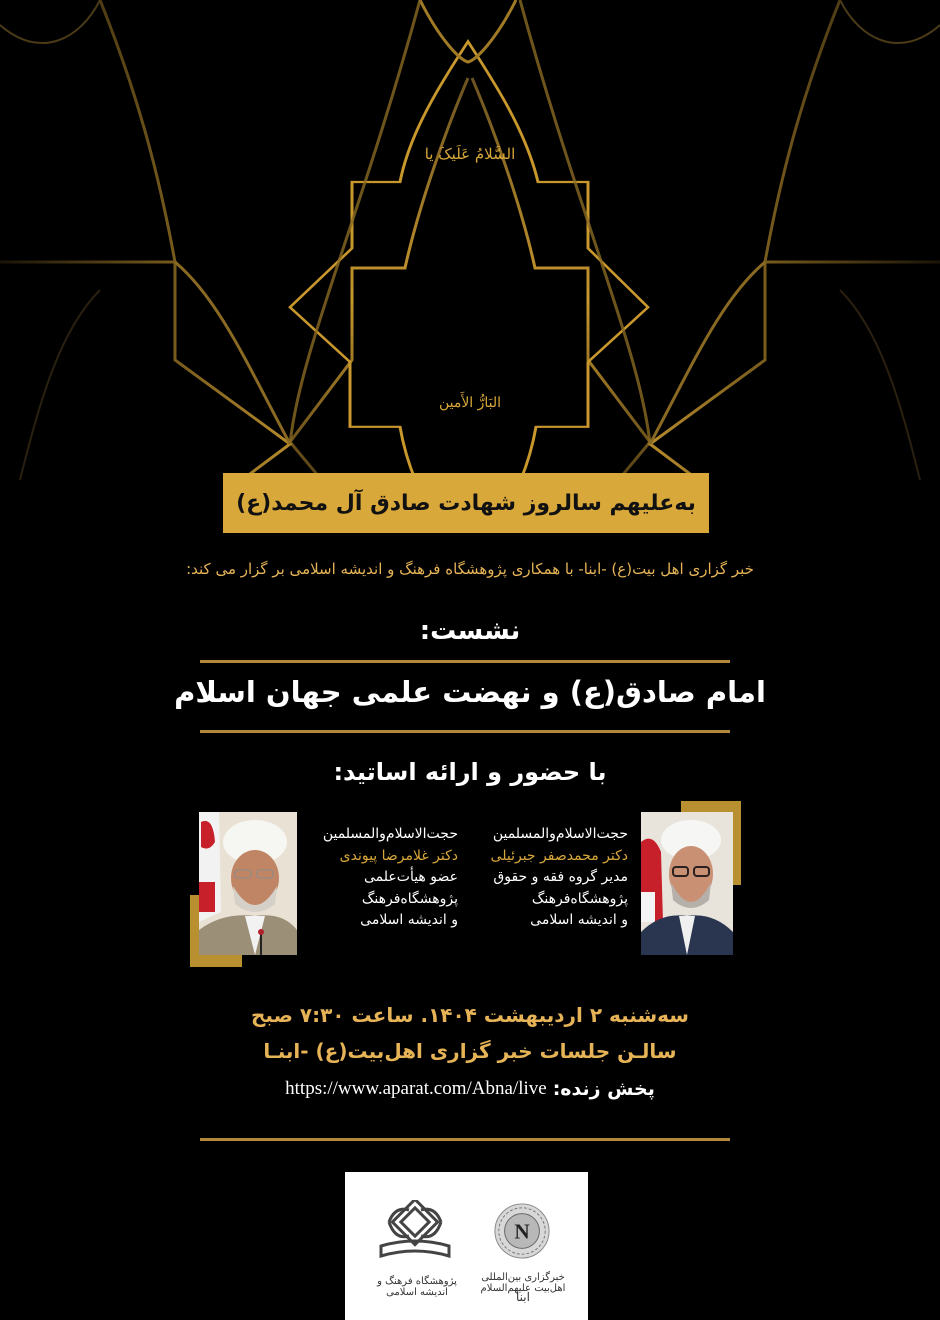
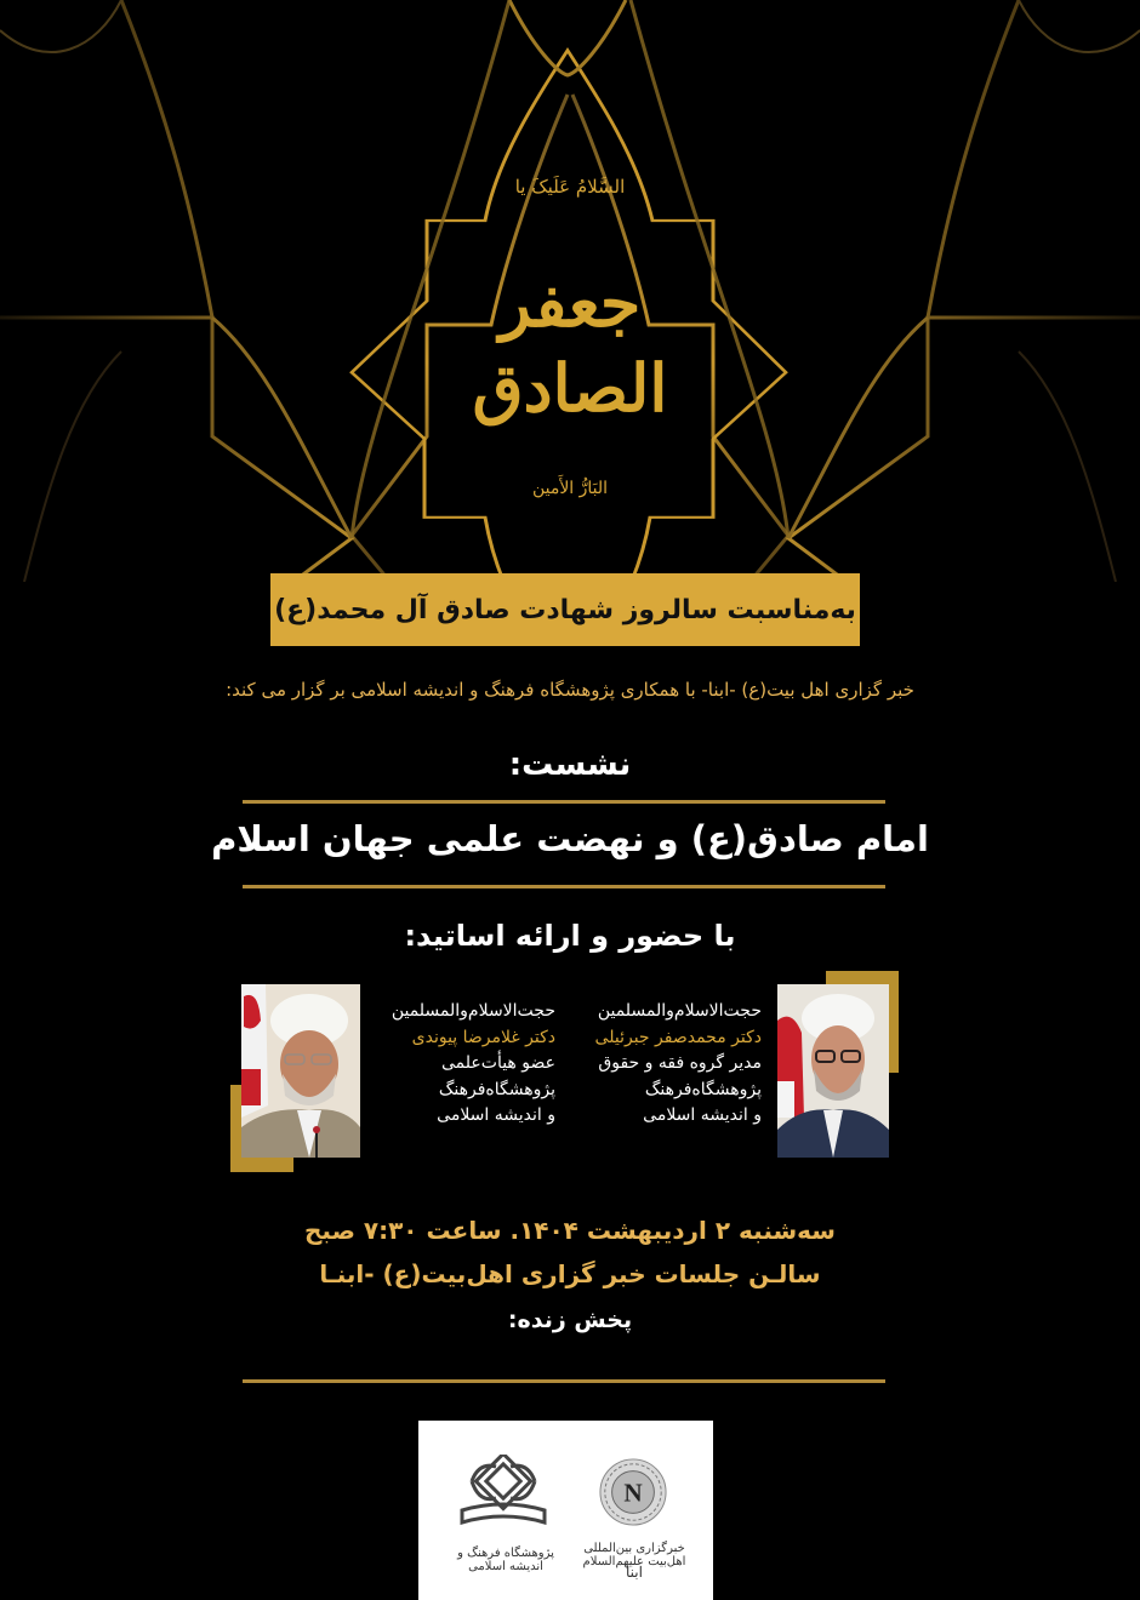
  السَّلامُ عَلَیکَ یا
+ جعفر الصادق
  البَارُّ الأَمین
- به‌علیهم سالروز شهادت صادق آل محمد(ع)
+ به‌مناسبت سالروز شهادت صادق آل محمد(ع)
  خبر گزاری اهل بیت(ع) -ابنا- با همکاری پژوهشگاه فرهنگ و اندیشه اسلامی بر گزار می کند:
  نشست:
  امام صادق(ع) و نهضت علمی جهان اسلام
  با حضور و ارائه اساتید:
  حجت‌الاسلاموالمسلمین
  دکتر محمدصفر جبرئیلی
  مدیر گروه فقه و حقوق
  پژوهشگاه‌فرهنگ
  و اندیشه اسلامی
  حجت‌الاسلاموالمسلمین
  دکتر غلامرضا پیوندی
  عضو هیأت‌علمی
  پژوهشگاه‌فرهنگ
  و اندیشه اسلامی
  سه‌شنبه ۲ اردیبهشت ۱۴۰۴. ساعت ۷:۳۰ صبح
  سالـن جلسات خبر گزاری اهل‌بیت(ع) -ابنـا
  پخش زنده:
- https://www.aparat.com/Abna/live
  پژوهشگاه فرهنگ و اندیشه اسلامی
  N
  خبرگزاری بینالمللی اهل‌بیت علیهم‌السلام
  ابنا
